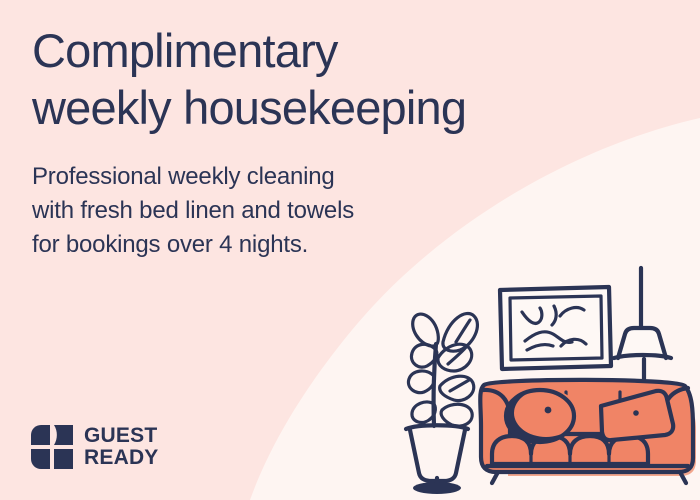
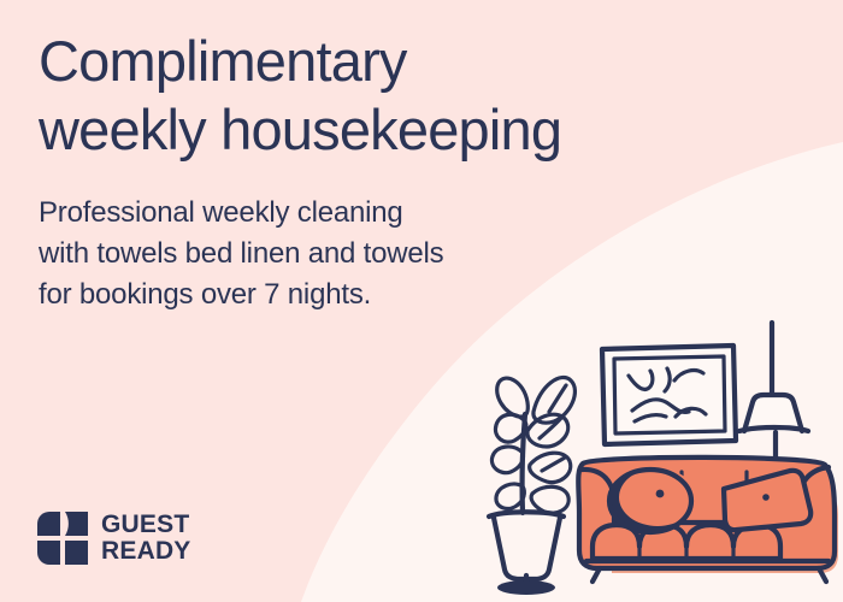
  Complimentary
  weekly housekeeping
  Professional weekly cleaning
- with fresh bed linen and towels
+ with towels bed linen and towels
- for bookings over 4 nights.
+ for bookings over 7 nights.
  GUEST
  READY
